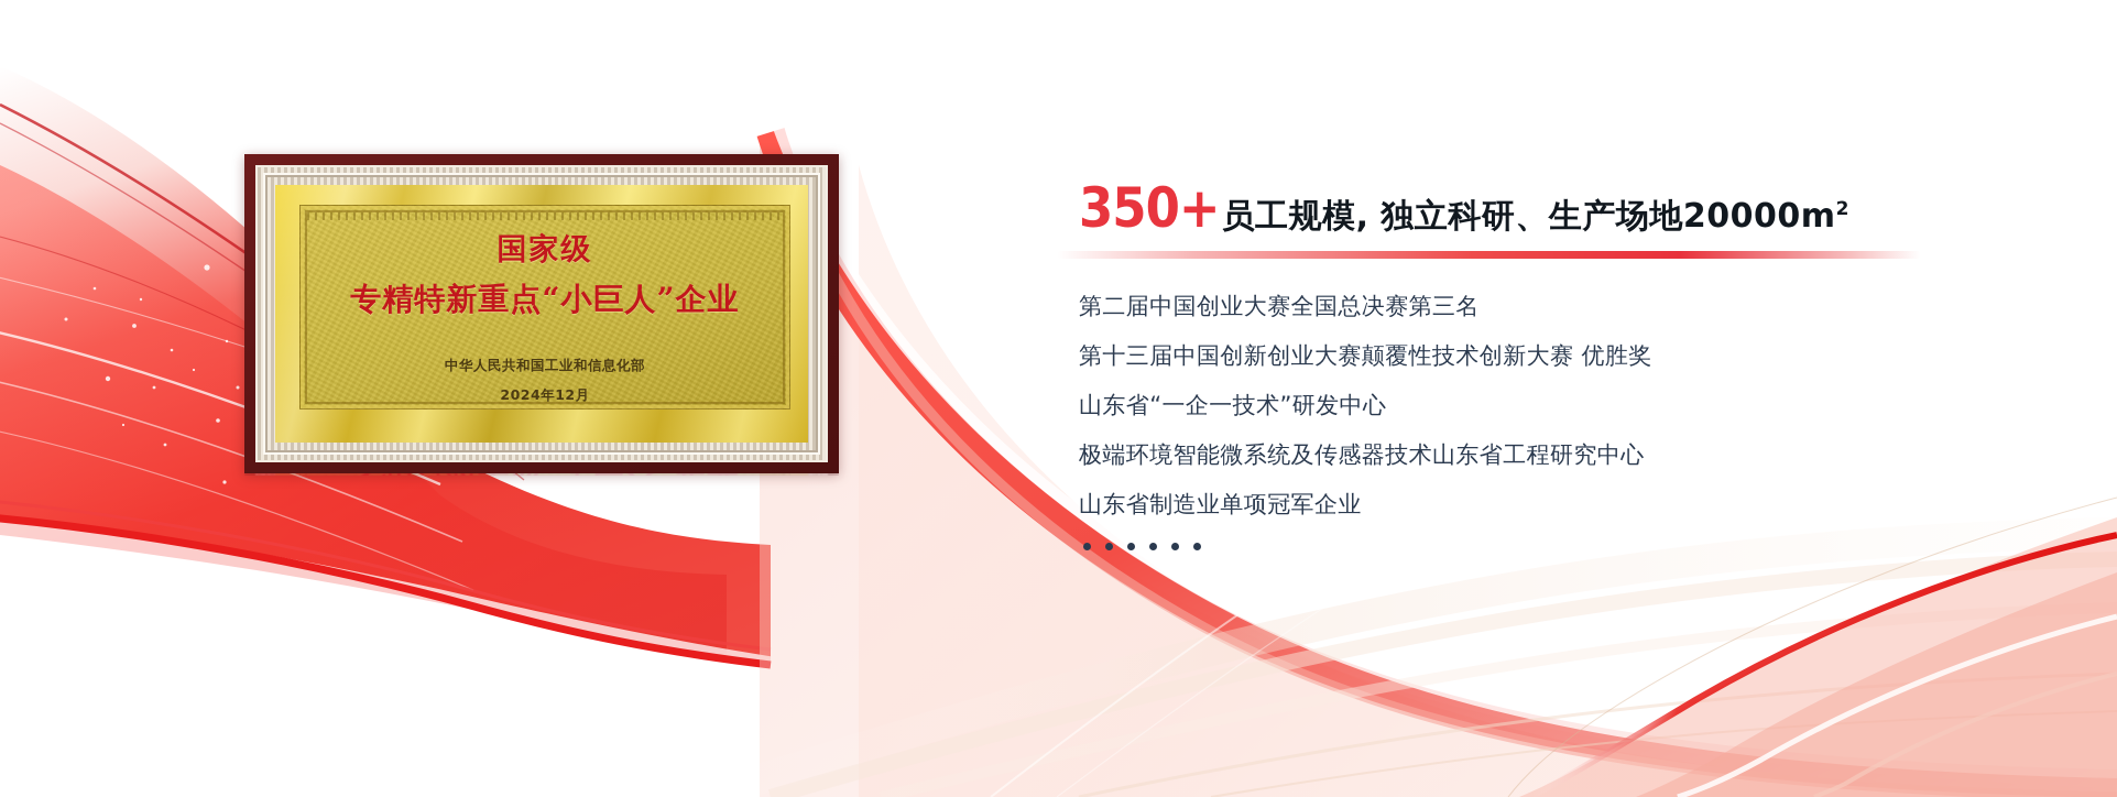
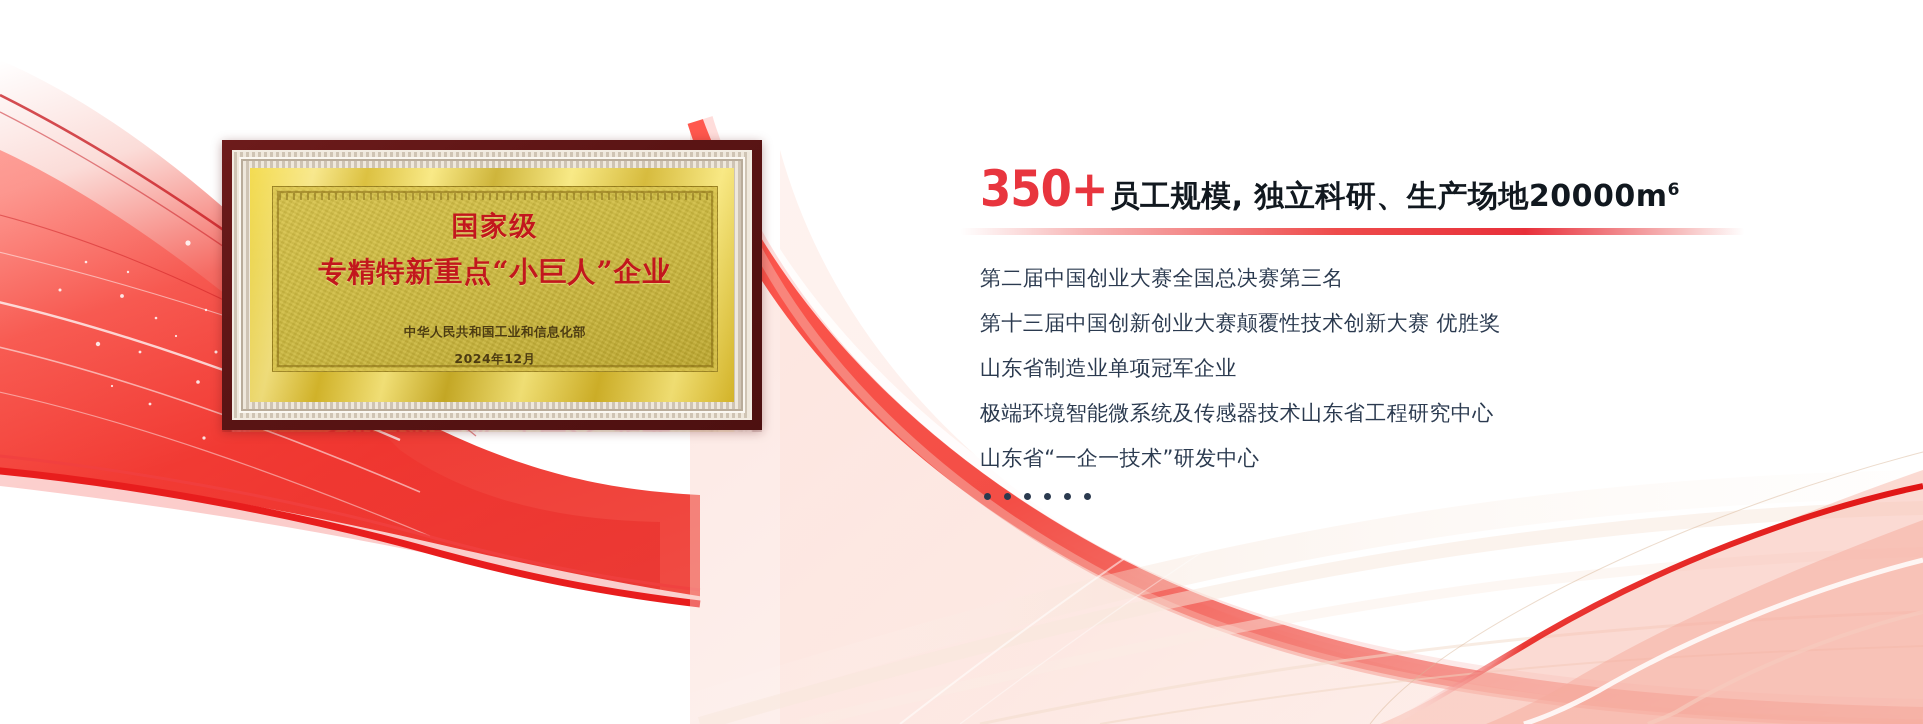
  国家级
  专精特新重点“小巨人”企业
  中华人民共和国工业和信息化部
  2024年12月
  350+
- 员工规模, 独立科研、生产场地20000m2
+ 员工规模, 独立科研、生产场地20000m6
  第二届中国创业大赛全国总决赛第三名
  第十三届中国创新创业大赛颠覆性技术创新大赛 优胜奖
- 山东省“一企一技术”研发中心
+ 山东省制造业单项冠军企业
  极端环境智能微系统及传感器技术山东省工程研究中心
- 山东省制造业单项冠军企业
+ 山东省“一企一技术”研发中心
